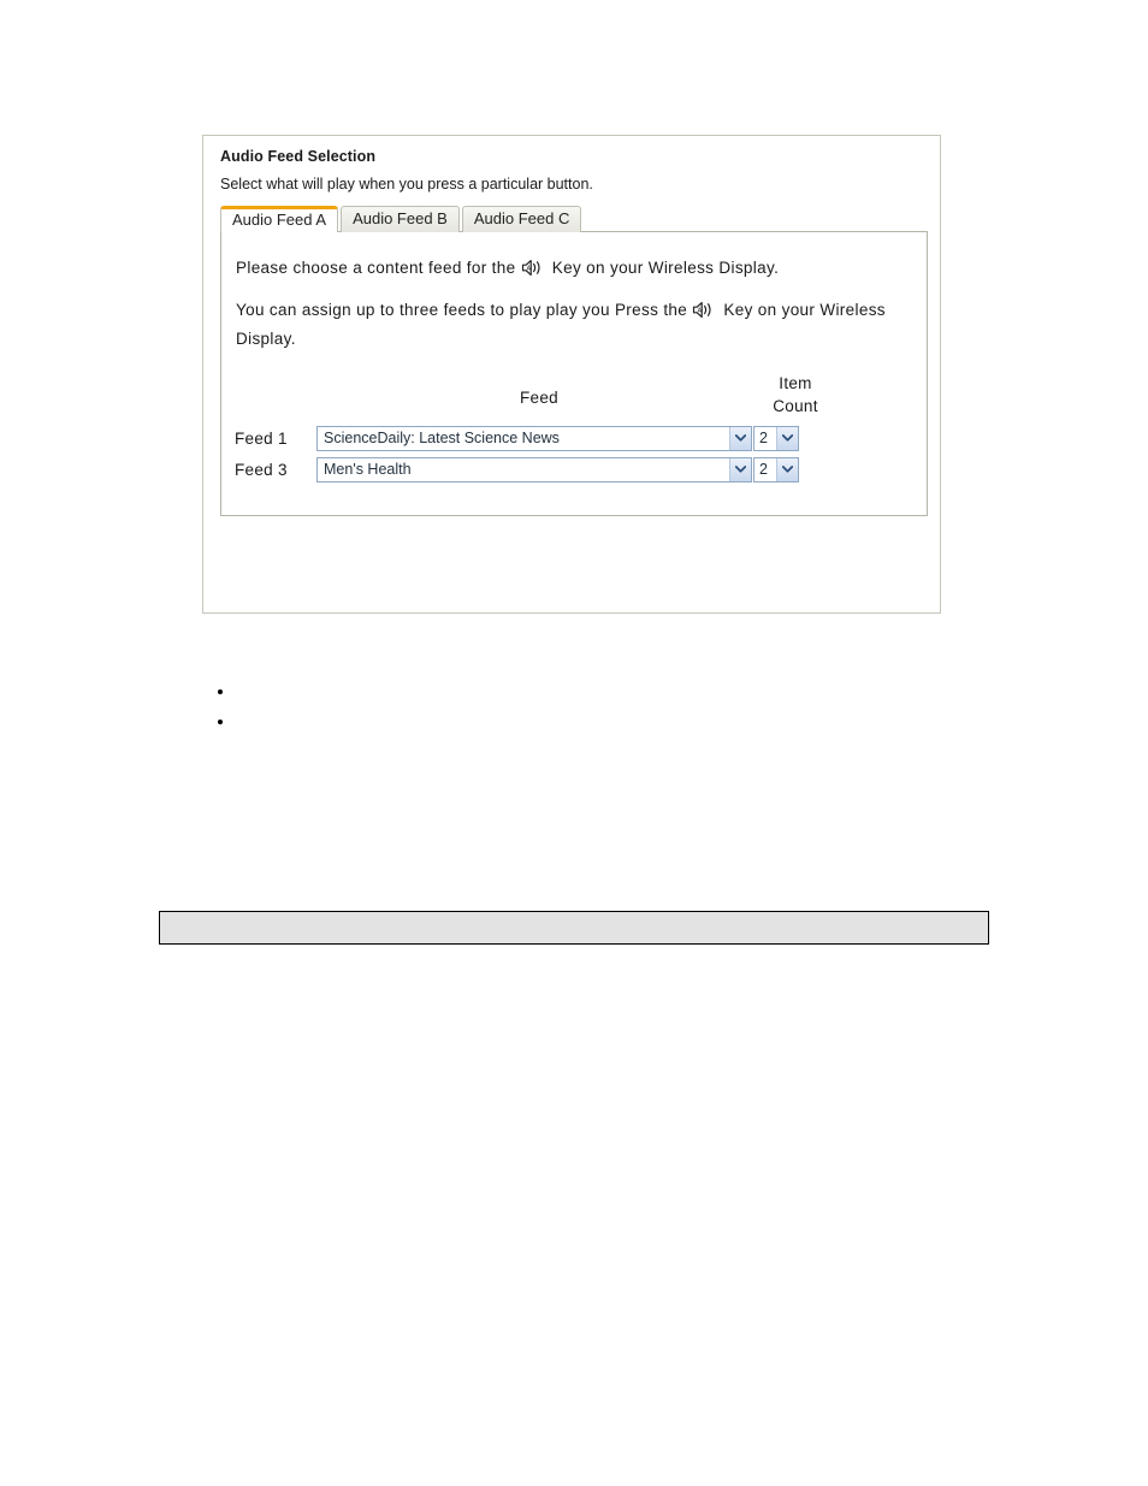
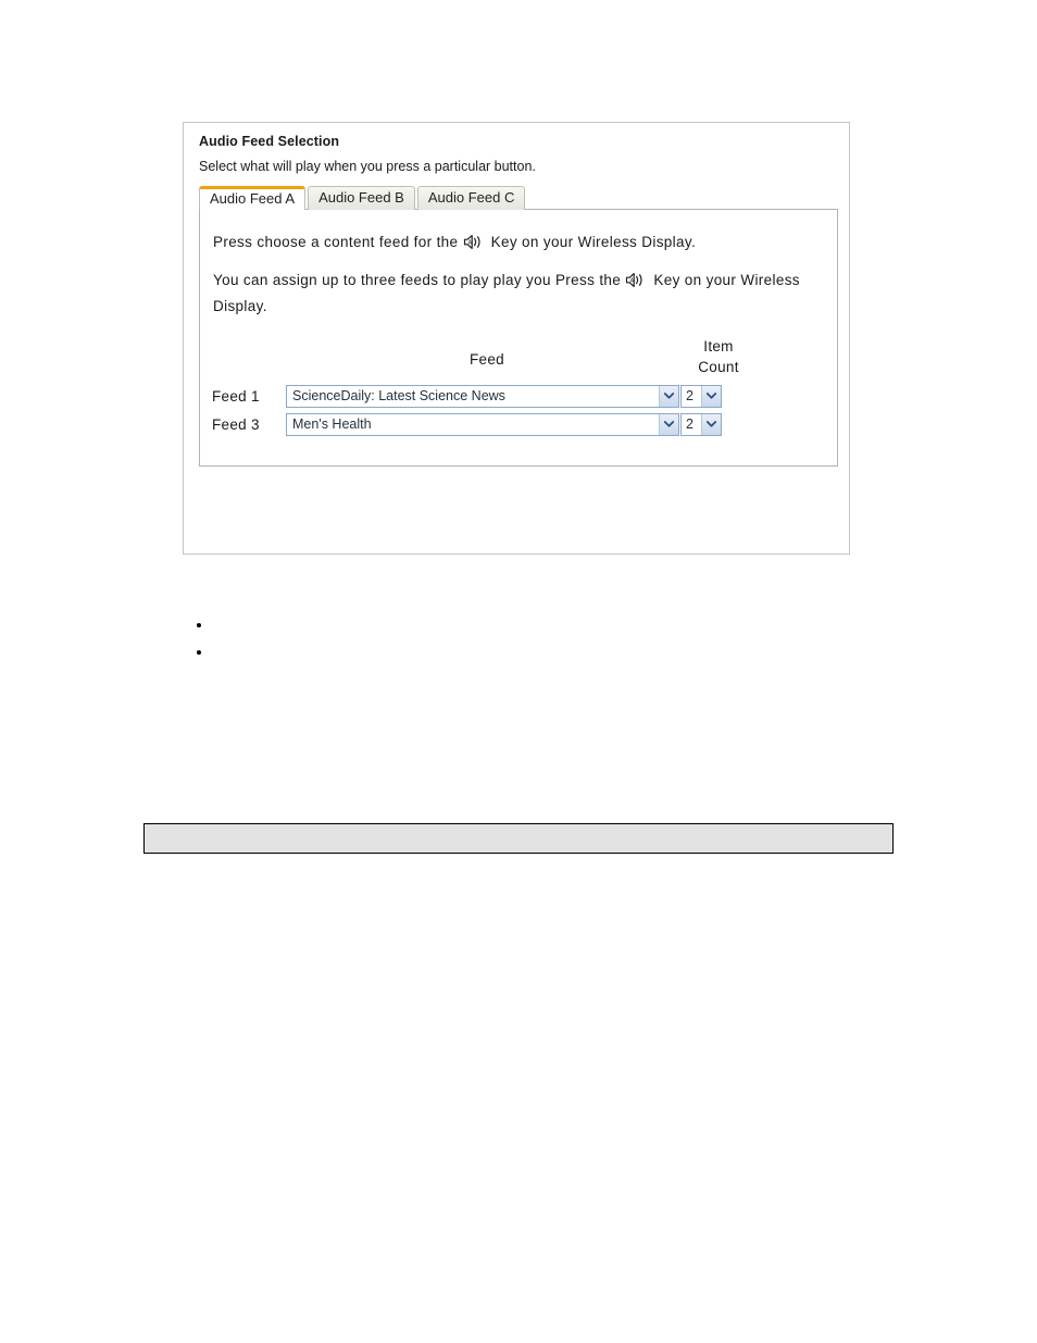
  Audio Feed Selection
  Select what will play when you press a particular button.
  Audio Feed A
  Audio Feed B
  Audio Feed C
- Please choose a content feed for the
+ Press choose a content feed for the
  Key on your Wireless Display.
  You can assign up to three feeds to play play you Press the
  Key on your Wireless Display.
  Feed
  Item
  Count
  Feed 1
  ScienceDaily: Latest Science News
  2
  Feed 3
  Men's Health
  2
